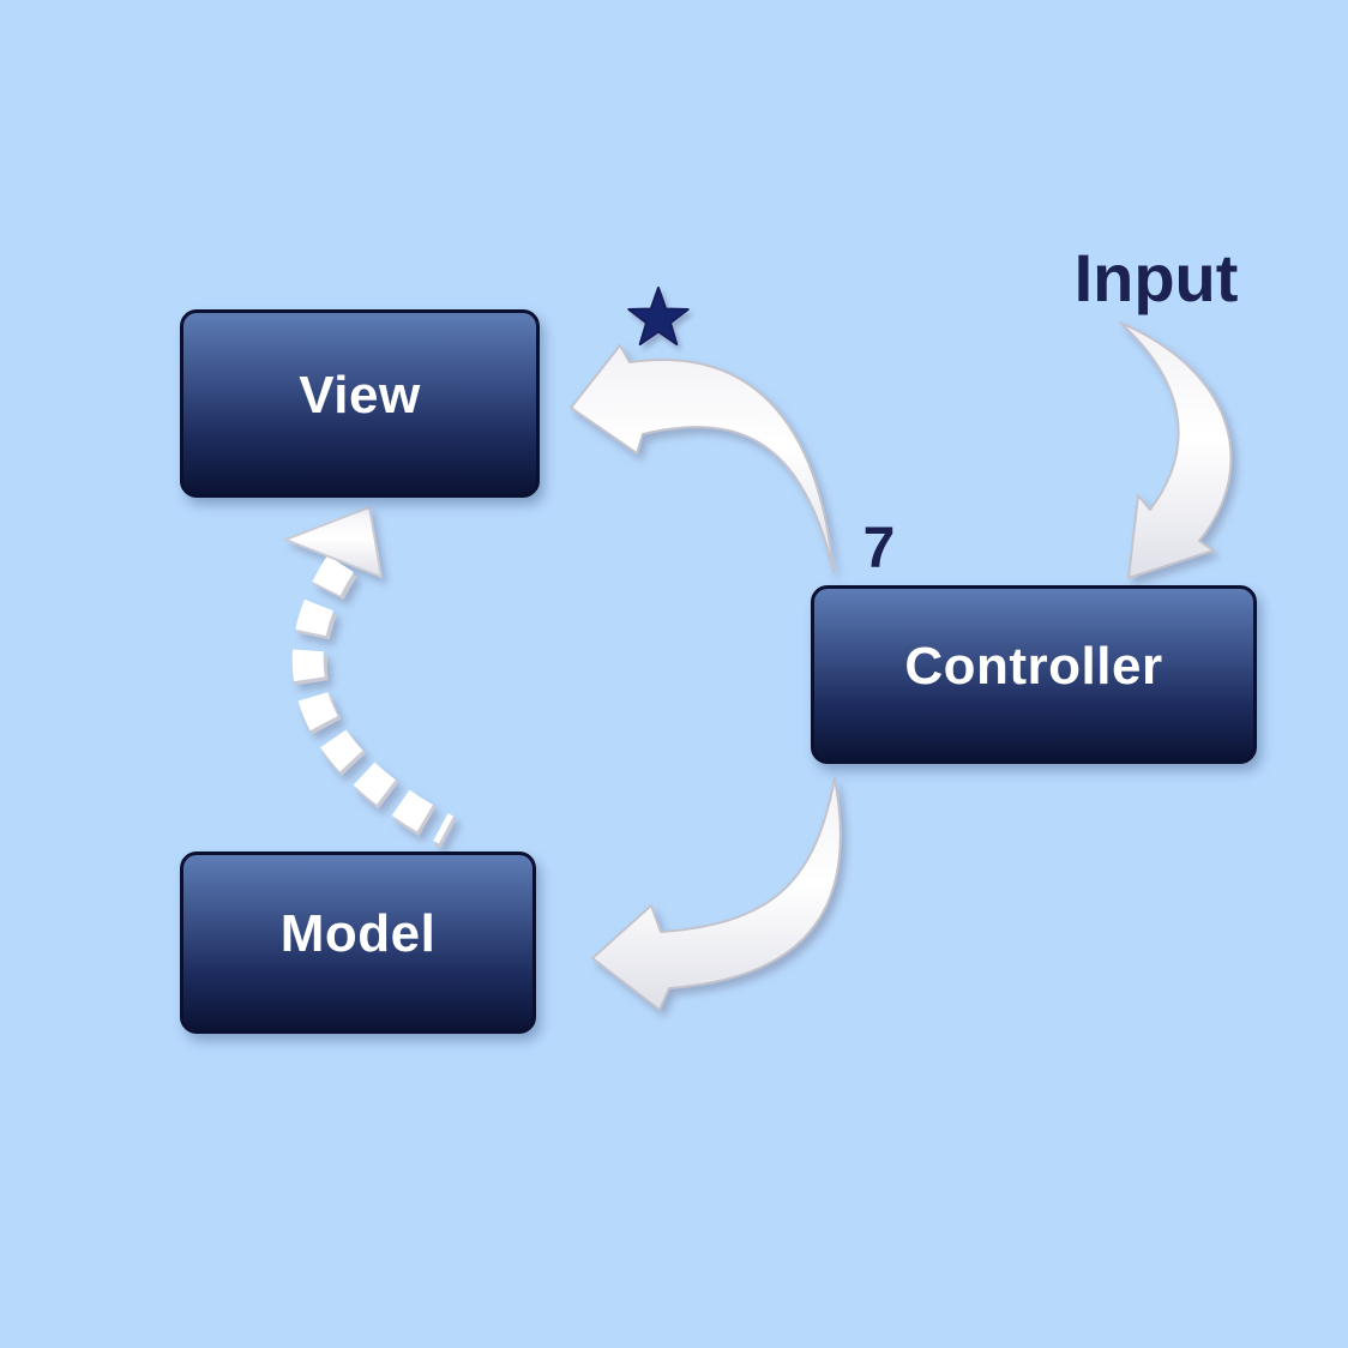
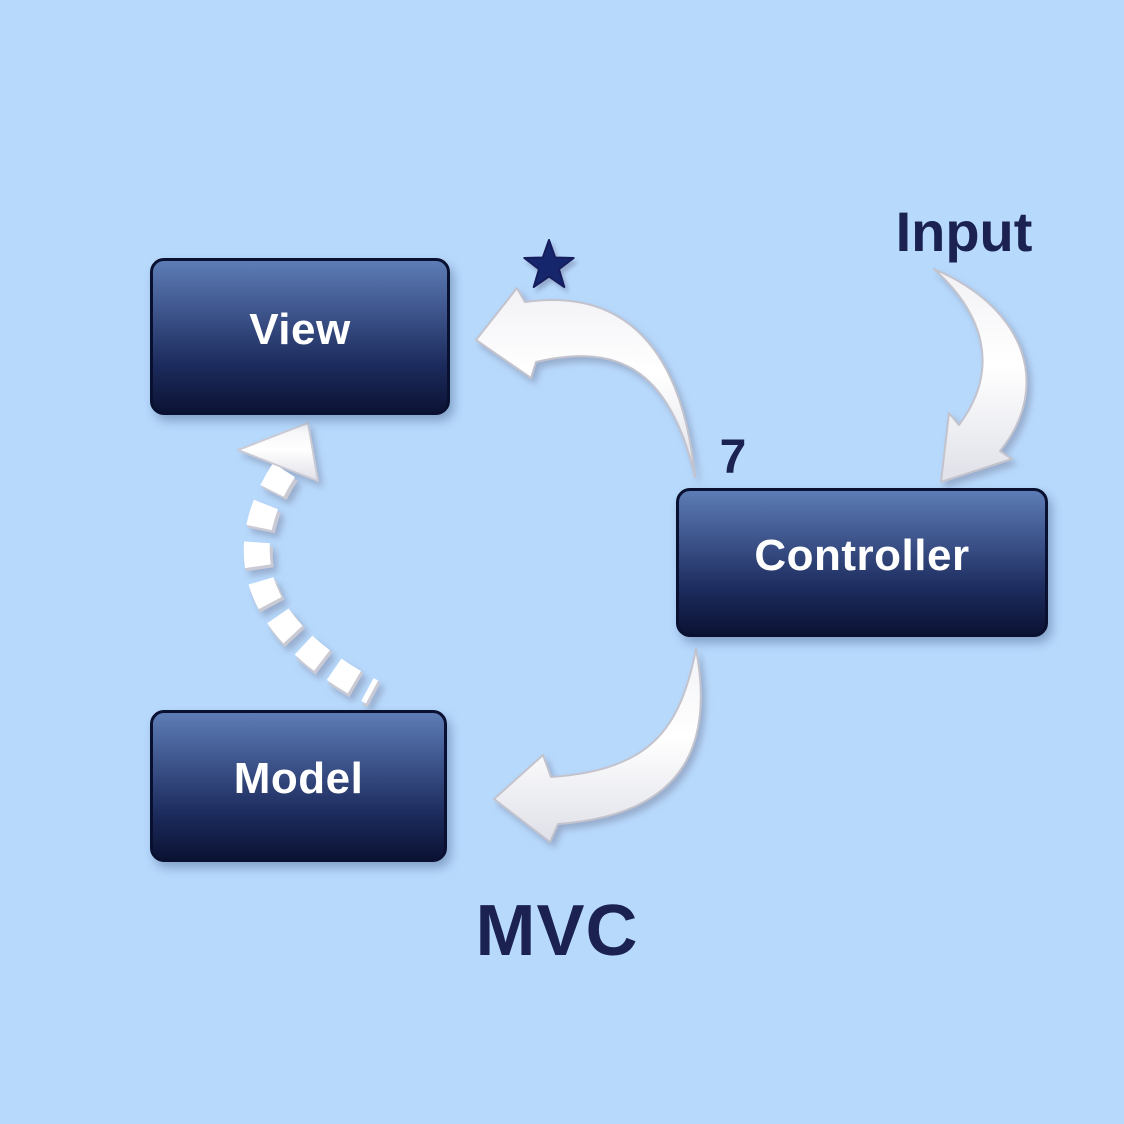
  View
  Controller
  Model
  Input
  7
+ MVC
